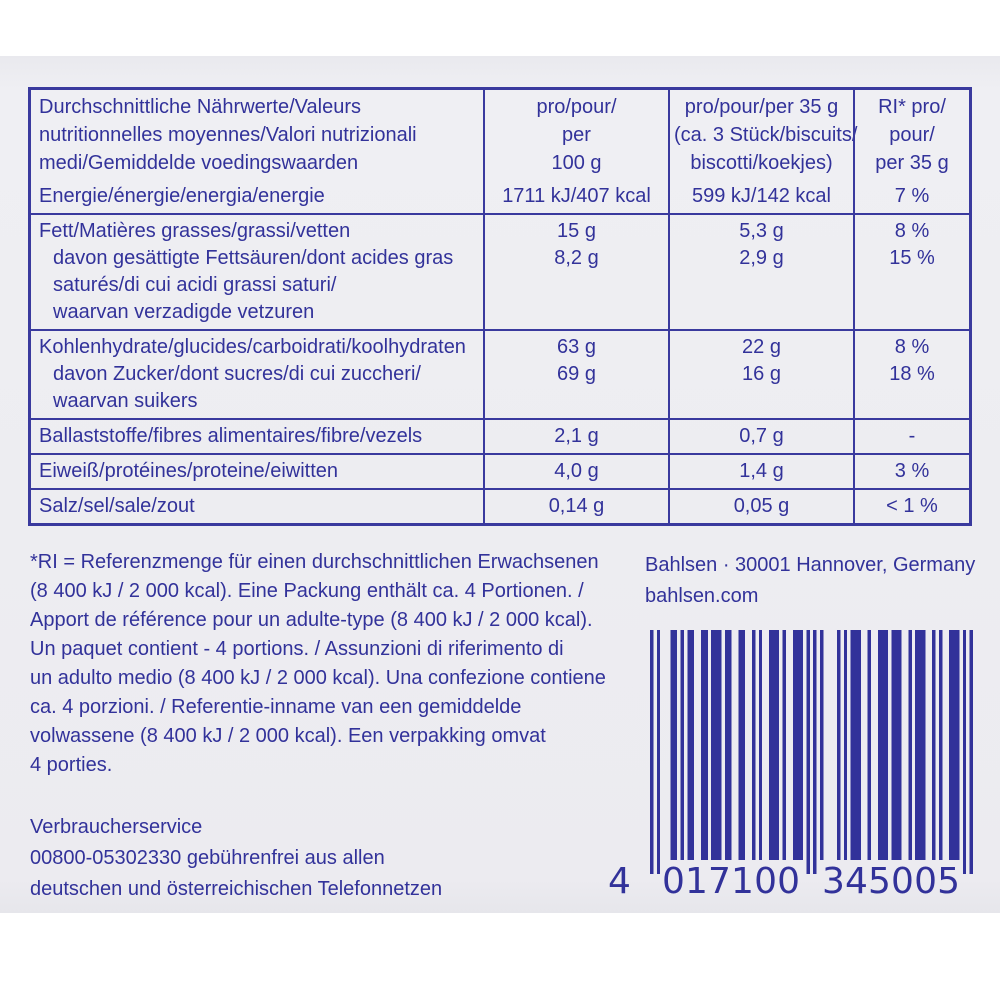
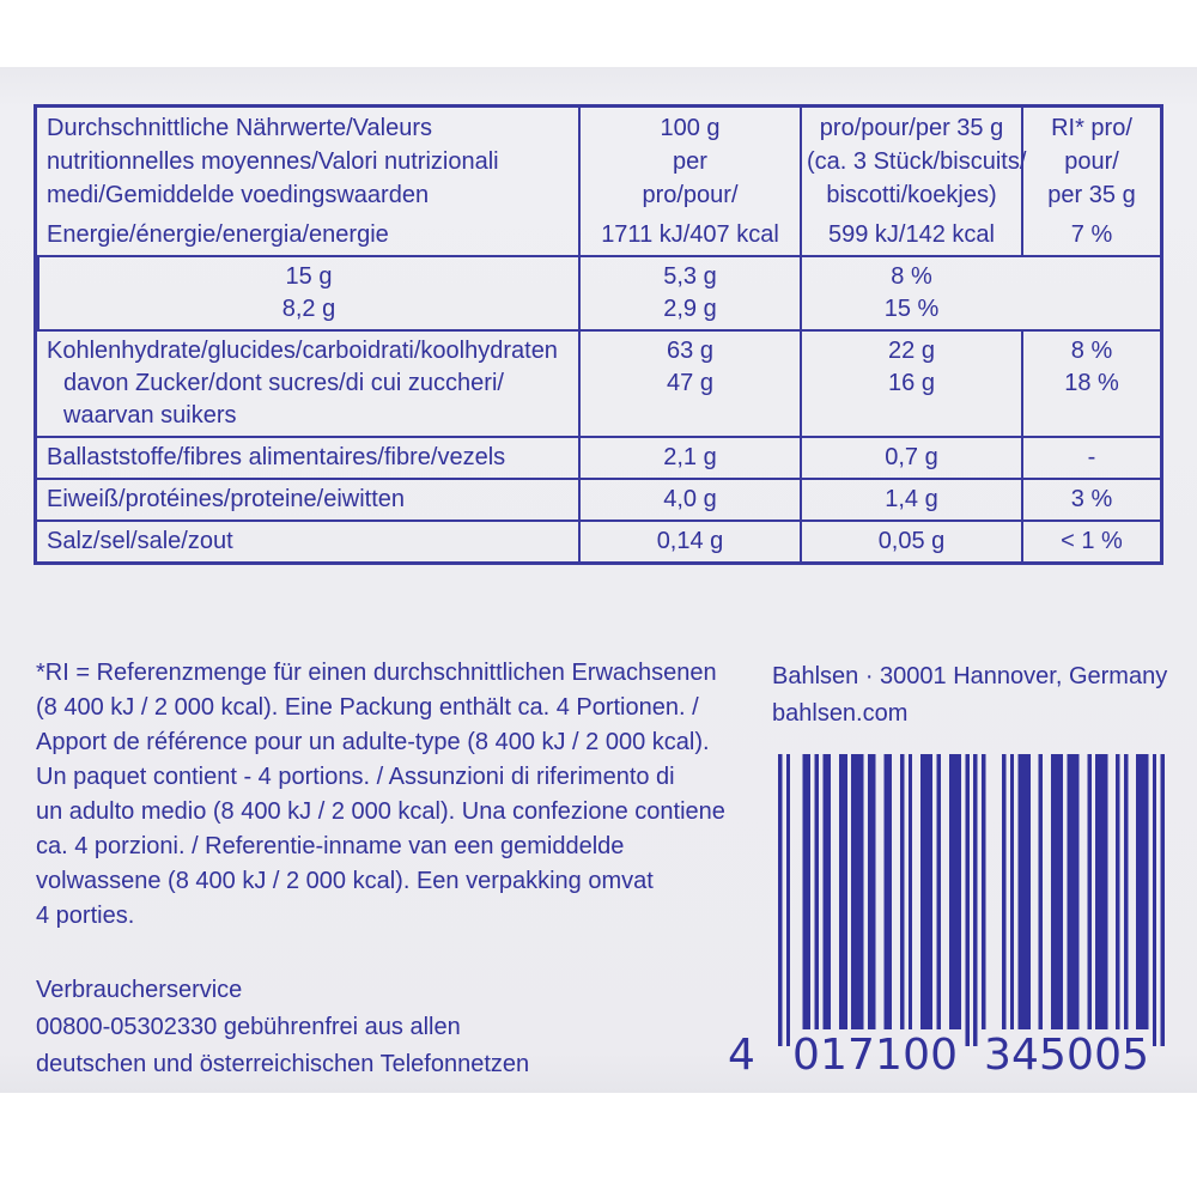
  Durchschnittliche Nährwerte/Valeurs
  nutritionnelles moyennes/Valori nutrizionali
  medi/Gemiddelde voedingswaarden
- pro/pour/
+ 100 g
  per
- 100 g
+ pro/pour/
  pro/pour/per 35 g
  (ca. 3 Stück/biscuits
  biscotti/koekjes)
  RI* pro/
  pour/
  per 35 g
  Energie/énergie/energia/energie
  1711 kJ/407 kcal
  599 kJ/142 kcal
  7 %
- Fett/Matières grasses/grassi/vetten
- davon gesättigte Fettsäuren/dont acides gras
- saturés/di cui acidi grassi saturi/
- waarvan verzadigde vetzuren
  15 g
  8,2 g
  5,3 g
  2,9 g
  8 %
  15 %
  Kohlenhydrate/glucides/carboidrati/koolhydraten
  davon Zucker/dont sucres/di cui zuccheri/
  waarvan suikers
  63 g
- 69 g
+ 47 g
  22 g
  16 g
  8 %
  18 %
  Ballaststoffe/fibres alimentaires/fibre/vezels
  2,1 g
  0,7 g
  -
  Eiweiß/protéines/proteine/eiwitten
  4,0 g
  1,4 g
  3 %
  Salz/sel/sale/zout
  0,14 g
  0,05 g
  < 1 %
  *RI = Referenzmenge für einen durchschnittlichen Erwachsenen
  (8 400 kJ / 2 000 kcal). Eine Packung enthält ca. 4 Portionen. /
  Apport de référence pour un adulte-type (8 400 kJ / 2 000 kcal).
  Un paquet contient - 4 portions. / Assunzioni di riferimento di
  un adulto medio (8 400 kJ / 2 000 kcal). Una confezione contiene
  ca. 4 porzioni. / Referentie-inname van een gemiddelde
  volwassene (8 400 kJ / 2 000 kcal). Een verpakking omvat
  4 porties.
  Bahlsen · 30001 Hannover, Germany
  bahlsen.com
  4
  0
  1
  7
  1
  0
  0
  3
  4
  5
  0
  0
  5
  Verbraucherservice
  00800-05302330 gebührenfrei aus allen
  deutschen und österreichischen Telefonnetzen
